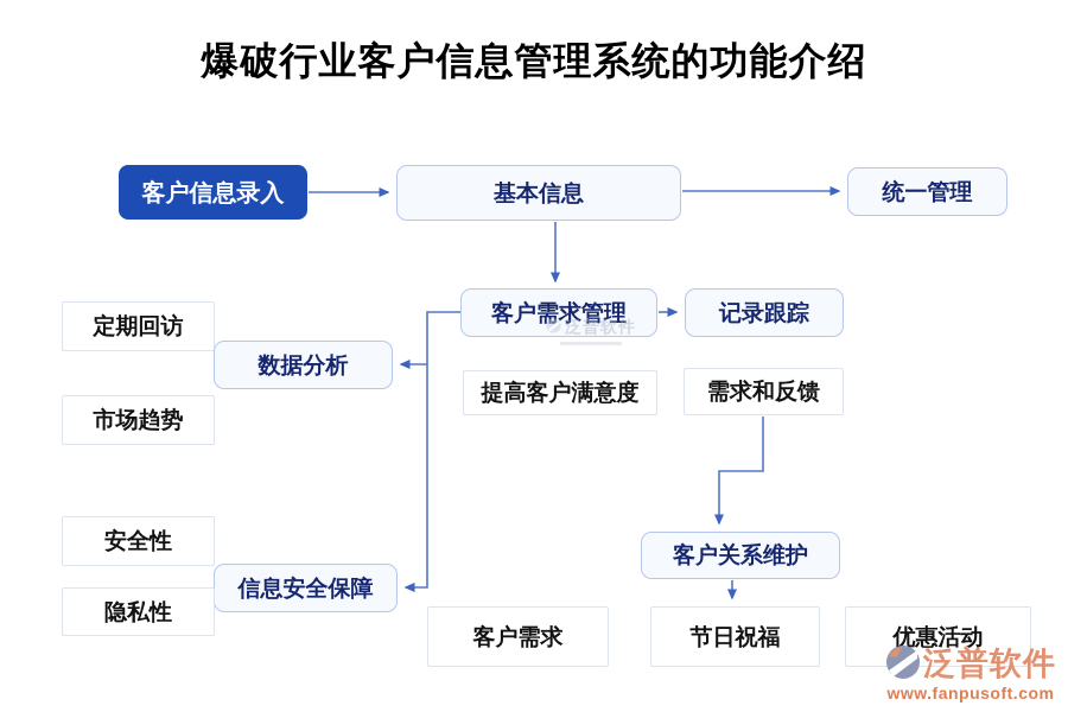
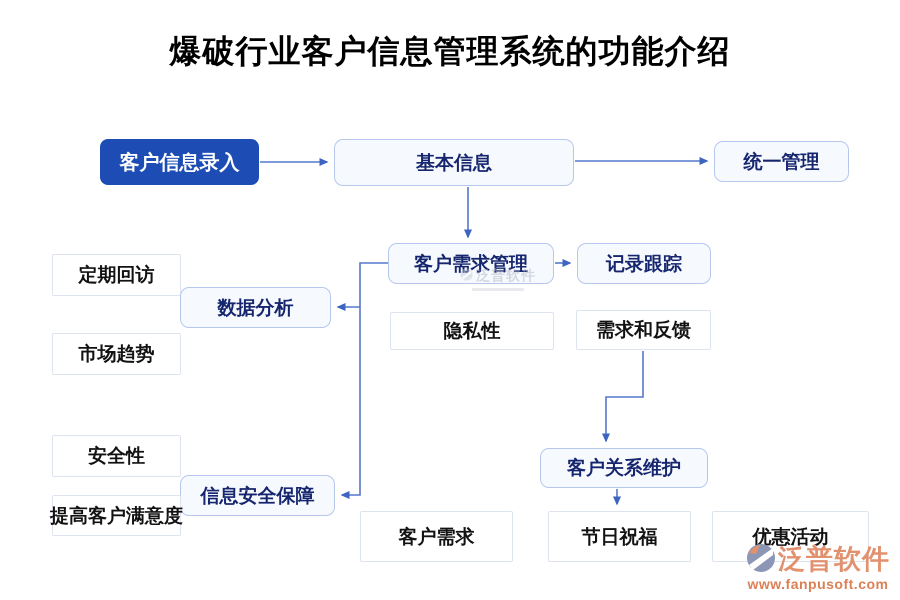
  爆破行业客户信息管理系统的功能介绍
  客户信息录入
  基本信息
  统一管理
  客户需求管理
  记录跟踪
  定期回访
  数据分析
  市场趋势
- 提高客户满意度
+ 隐私性
  需求和反馈
  安全性
  信息安全保障
- 隐私性
+ 提高客户满意度
  客户关系维护
  客户需求
  节日祝福
  优惠活动
  泛普软件
  泛普软件
  www.fanpusoft.com
